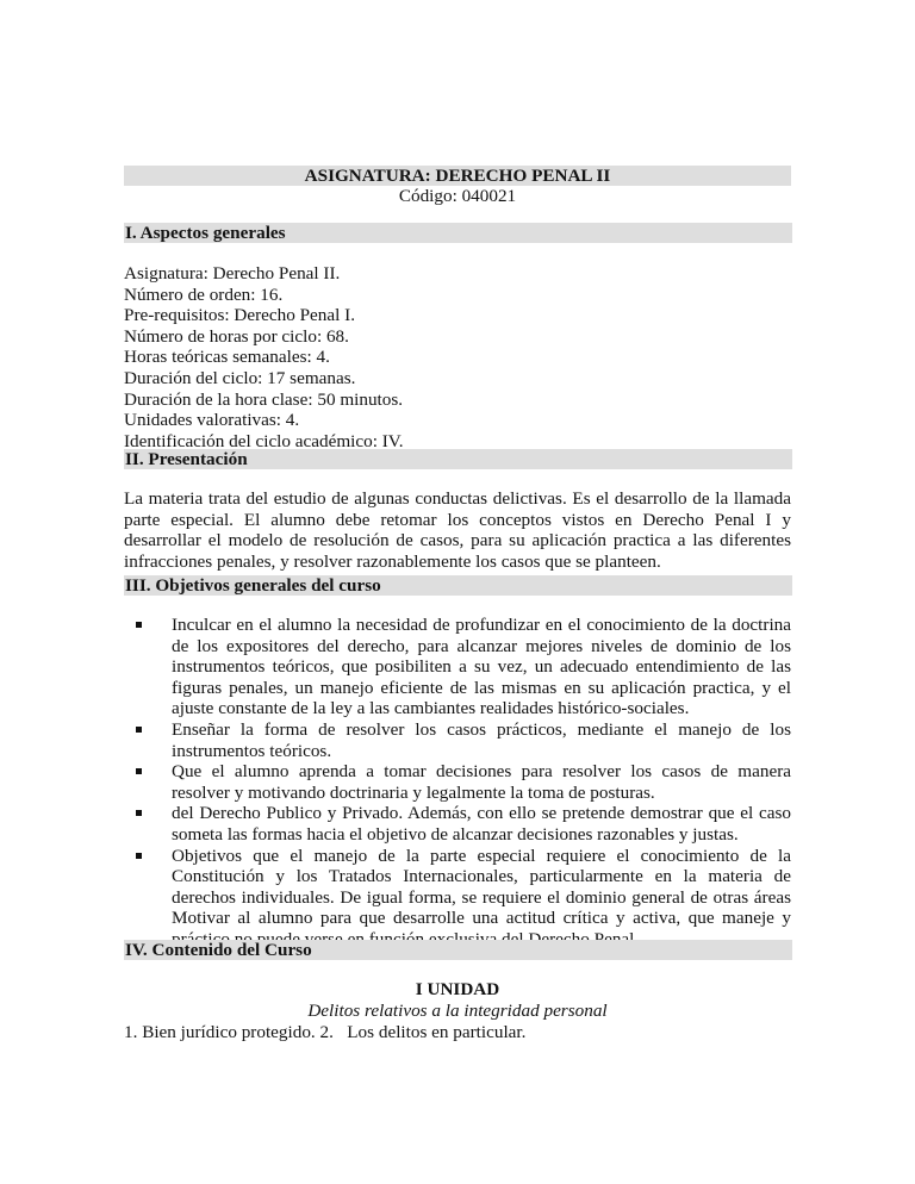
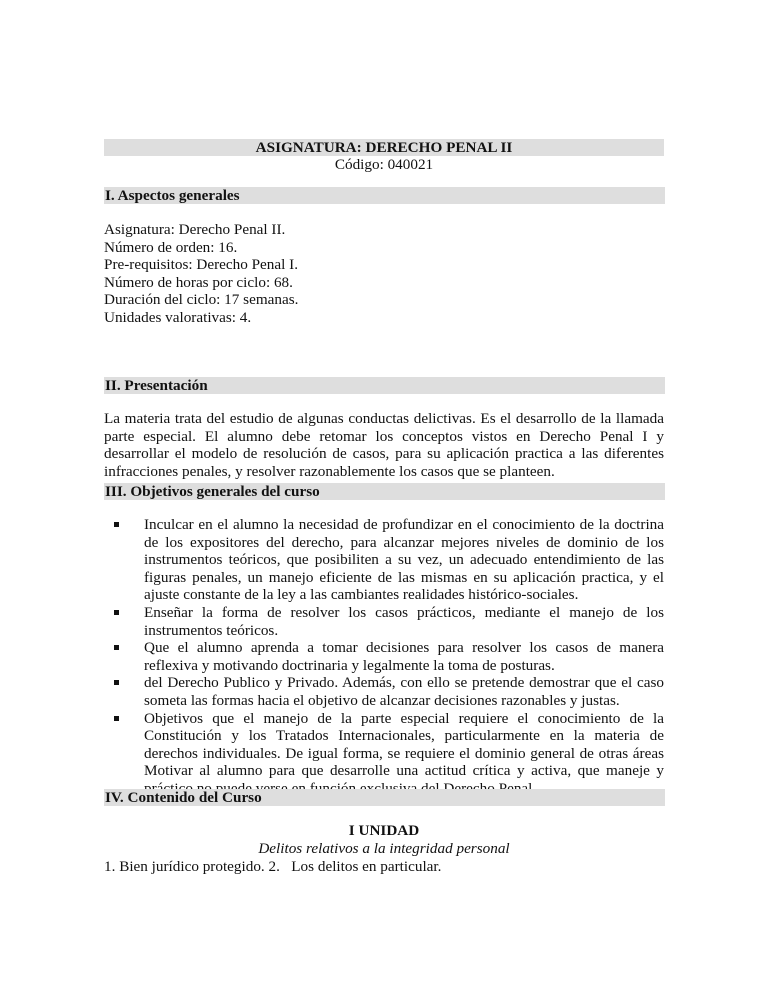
  ASIGNATURA: DERECHO PENAL II
  Código: 040021
  I. Aspectos generales
  Asignatura: Derecho Penal II.
  Número de orden: 16.
  Pre-requisitos: Derecho Penal I.
  Número de horas por ciclo: 68.
- Horas teóricas semanales: 4.
  Duración del ciclo: 17 semanas.
- Duración de la hora clase: 50 minutos.
  Unidades valorativas: 4.
- Identificación del ciclo académico: IV.
  II. Presentación
  La materia trata del estudio de algunas conductas delictivas. Es el desarrollo de la llamada
  parte especial. El alumno debe retomar los conceptos vistos en Derecho Penal I y
  desarrollar el modelo de resolución de casos, para su aplicación practica a las diferentes
  infracciones penales, y resolver razonablemente los casos que se planteen.
  III. Objetivos generales del curso
  Inculcar en el alumno la necesidad de profundizar en el conocimiento de la doctrina
  de los expositores del derecho, para alcanzar mejores niveles de dominio de los
  instrumentos teóricos, que posibiliten a su vez, un adecuado entendimiento de las
  figuras penales, un manejo eficiente de las mismas en su aplicación practica, y el
  ajuste constante de la ley a las cambiantes realidades histórico-sociales.
  Enseñar la forma de resolver los casos prácticos, mediante el manejo de los
  instrumentos teóricos.
  Que el alumno aprenda a tomar decisiones para resolver los casos de manera
- resolver y motivando doctrinaria y legalmente la toma de posturas.
+ reflexiva y motivando doctrinaria y legalmente la toma de posturas.
  del Derecho Publico y Privado. Además, con ello se pretende demostrar que el caso
  someta las formas hacia el objetivo de alcanzar decisiones razonables y justas.
  Objetivos que el manejo de la parte especial requiere el conocimiento de la
  Constitución y los Tratados Internacionales, particularmente en la materia de
  derechos individuales. De igual forma, se requiere el dominio general de otras áreas
  Motivar al alumno para que desarrolle una actitud crítica y activa, que maneje y
  IV. Contenido del Curso
  I UNIDAD
  Delitos relativos a la integridad personal
  1. Bien jurídico protegido. 2. Los delitos en particular.
